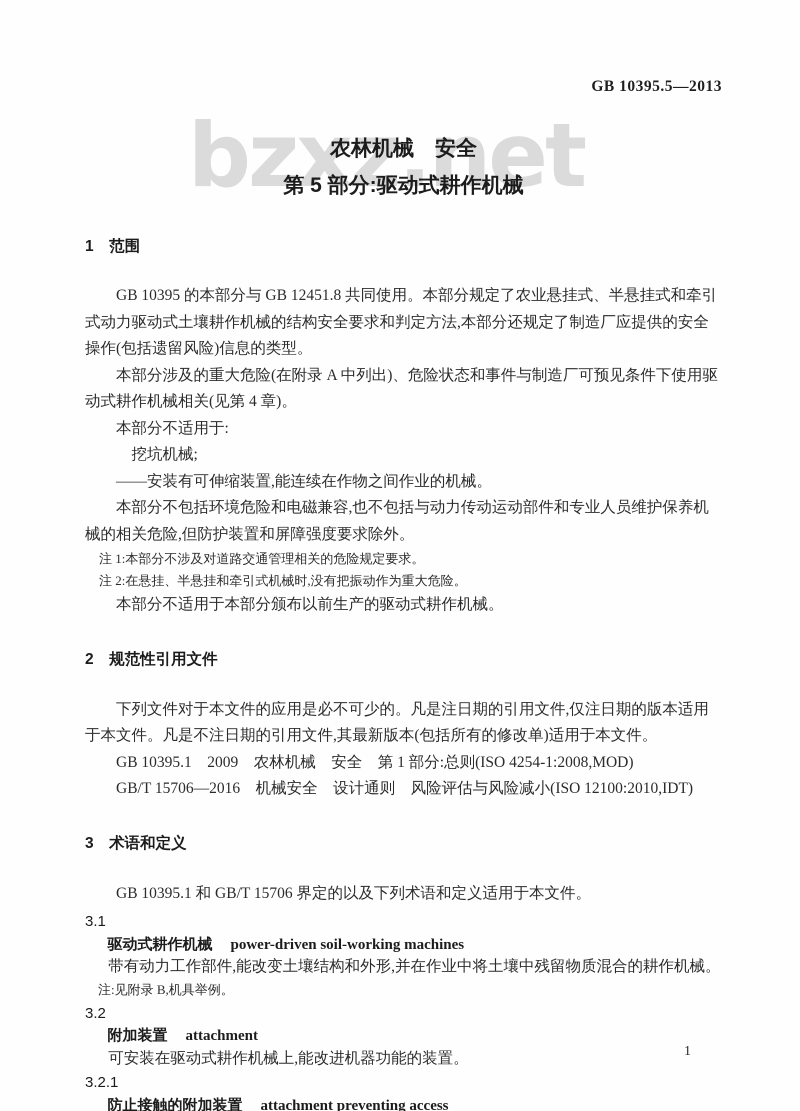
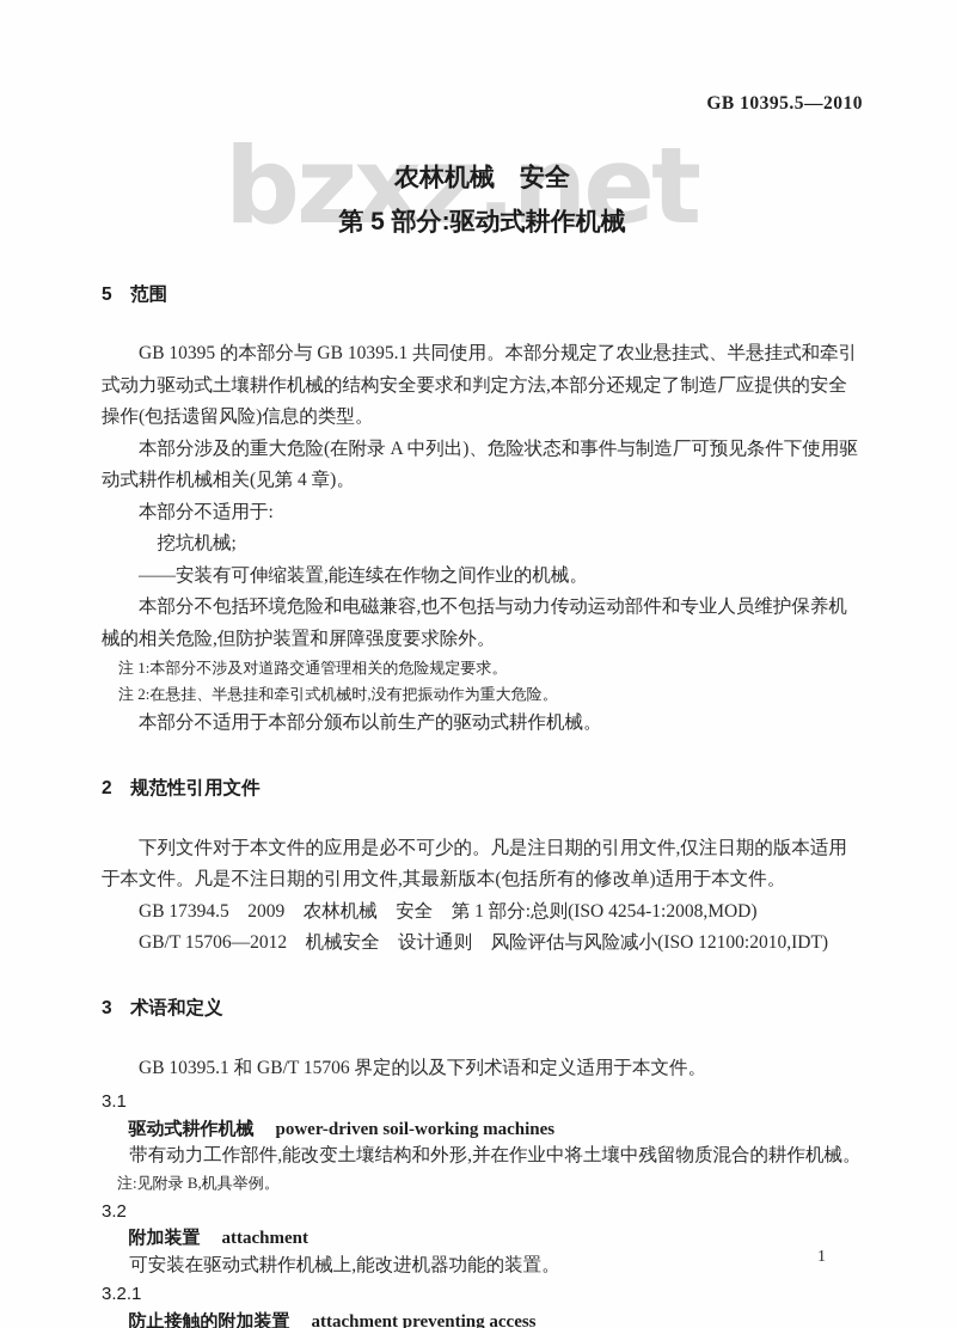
  bzxz.net
- GB 10395.5—2013
+ GB 10395.5—2010
  农林机械 安全
  第 5 部分:驱动式耕作机械
- 1 范围
+ 5 范围
- GB 10395 的本部分与 GB 12451.8 共同使用。本部分规定了农业悬挂式、半悬挂式和牵引式动力驱动式土壤耕作机械的结构安全要求和判定方法,本部分还规定了制造厂应提供的安全操作(包括遗留风险)信息的类型。
+ GB 10395 的本部分与 GB 10395.1 共同使用。本部分规定了农业悬挂式、半悬挂式和牵引式动力驱动式土壤耕作机械的结构安全要求和判定方法,本部分还规定了制造厂应提供的安全操作(包括遗留风险)信息的类型。
  本部分涉及的重大危险(在附录 A 中列出)、危险状态和事件与制造厂可预见条件下使用驱动式耕作机械相关(见第 4 章)。
  本部分不适用于:
  挖坑机械;
  ——安装有可伸缩装置,能连续在作物之间作业的机械。
  本部分不包括环境危险和电磁兼容,也不包括与动力传动运动部件和专业人员维护保养机械的相关危险,但防护装置和屏障强度要求除外。
  注 1:本部分不涉及对道路交通管理相关的危险规定要求。
  注 2:在悬挂、半悬挂和牵引式机械时,没有把振动作为重大危险。
  本部分不适用于本部分颁布以前生产的驱动式耕作机械。
  2 规范性引用文件
  下列文件对于本文件的应用是必不可少的。凡是注日期的引用文件,仅注日期的版本适用于本文件。凡是不注日期的引用文件,其最新版本(包括所有的修改单)适用于本文件。
- GB 10395.1 2009 农林机械 安全 第 1 部分:总则(ISO 4254-1:2008,MOD)
+ GB 17394.5 2009 农林机械 安全 第 1 部分:总则(ISO 4254-1:2008,MOD)
- GB/T 15706—2016 机械安全 设计通则 风险评估与风险减小(ISO 12100:2010,IDT)
+ GB/T 15706—2012 机械安全 设计通则 风险评估与风险减小(ISO 12100:2010,IDT)
  3 术语和定义
  GB 10395.1 和 GB/T 15706 界定的以及下列术语和定义适用于本文件。
  3.1
  驱动式耕作机械 power-driven soil-working machines
  带有动力工作部件,能改变土壤结构和外形,并在作业中将土壤中残留物质混合的耕作机械。
  注:见附录 B,机具举例。
  3.2
  附加装置 attachment
  可安装在驱动式耕作机械上,能改进机器功能的装置。
  3.2.1
  防止接触的附加装置 attachment preventing access
  1
